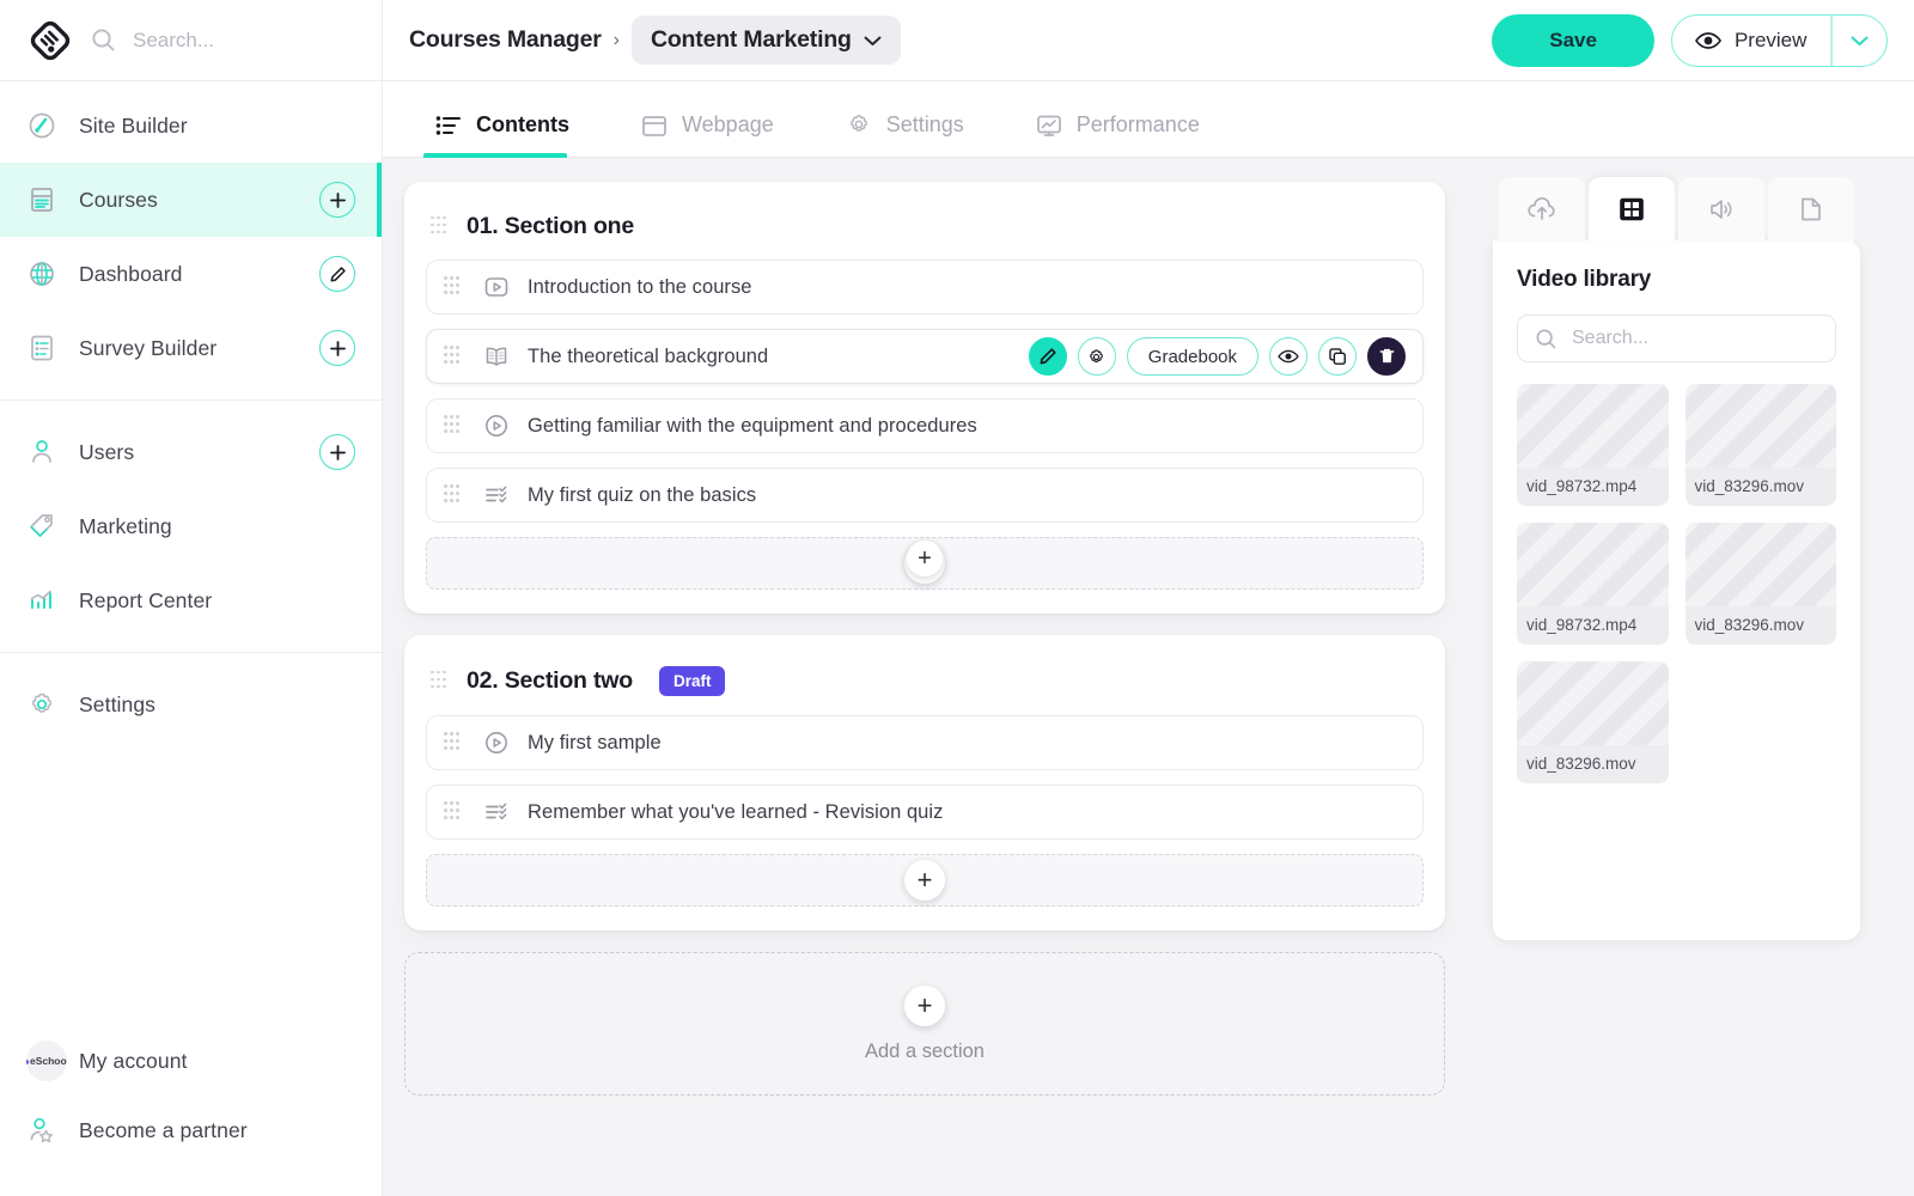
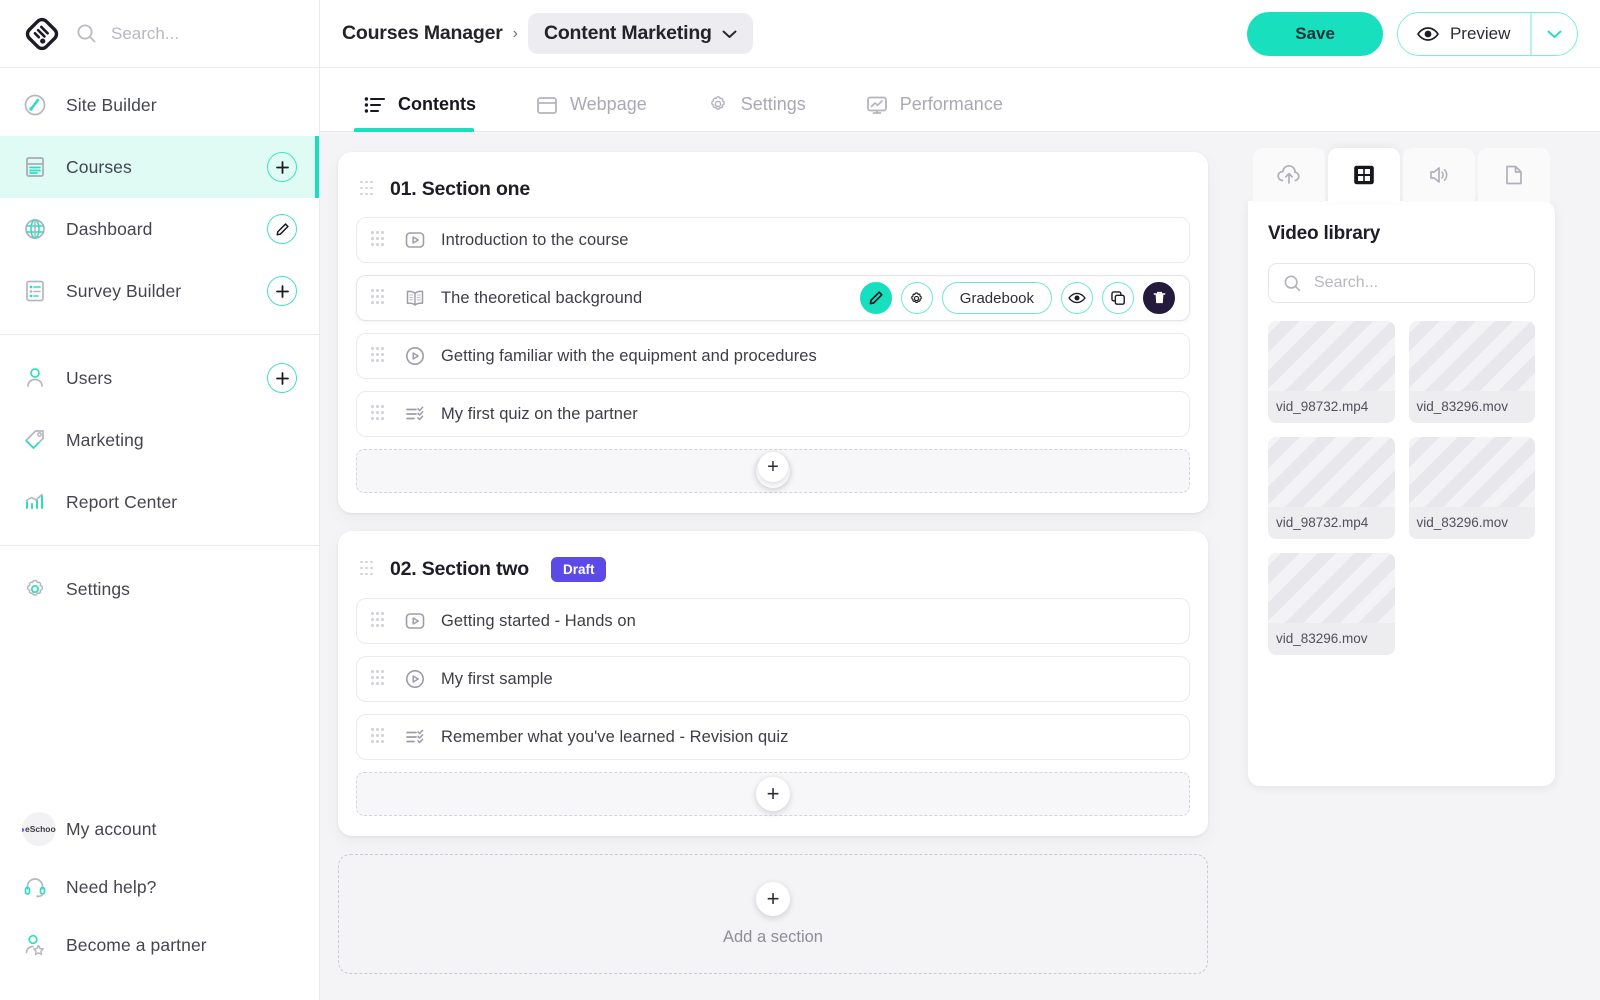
  Search...
  Site Builder
  Courses
  Dashboard
  Survey Builder
  Users
  Marketing
  Report Center
  Settings
  eSchoo
  My account
+ Need help?
  Become a partner
  Courses Manager
  ›
  Content Marketing
  Save
  Preview
  Contents
  Webpage
  Settings
  Performance
  01. Section one
  Introduction to the course
  The theoretical background
  Gradebook
  +
  Getting familiar with the equipment and procedures
- My first quiz on the basics
+ My first quiz on the partner
  02. Section two
  Draft
+ Getting started - Hands on
  My first sample
  Remember what you've learned - Revision quiz
  +
  +
  Add a section
  Video library
  Search...
  vid_98732.mp4
  vid_83296.mov
  vid_98732.mp4
  vid_83296.mov
  vid_83296.mov
